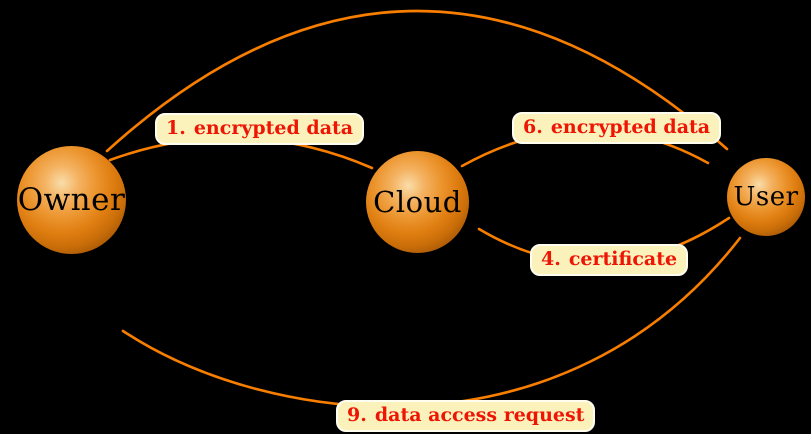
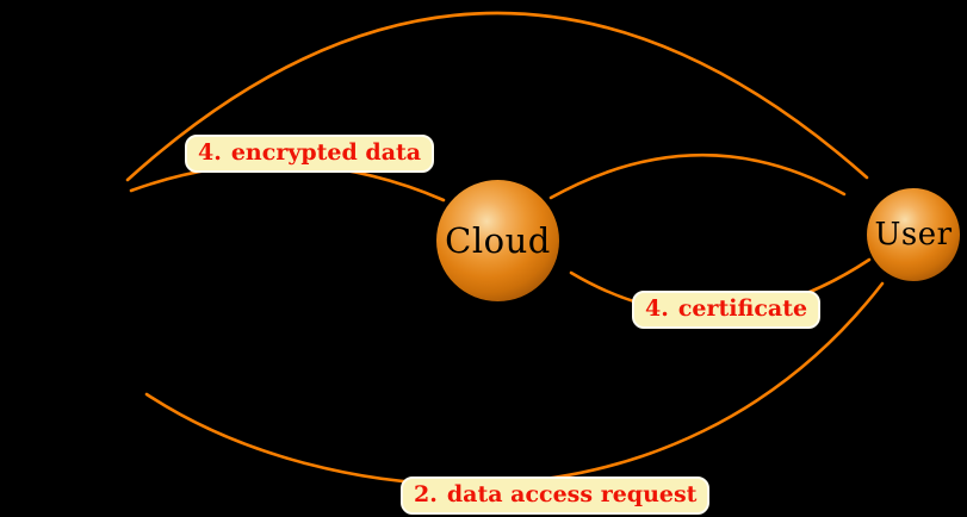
- Owner
  Cloud
  User
- 1. encrypted data
+ 4. encrypted data
- 6. encrypted data
  4. certificate
- 9. data access request
+ 2. data access request
